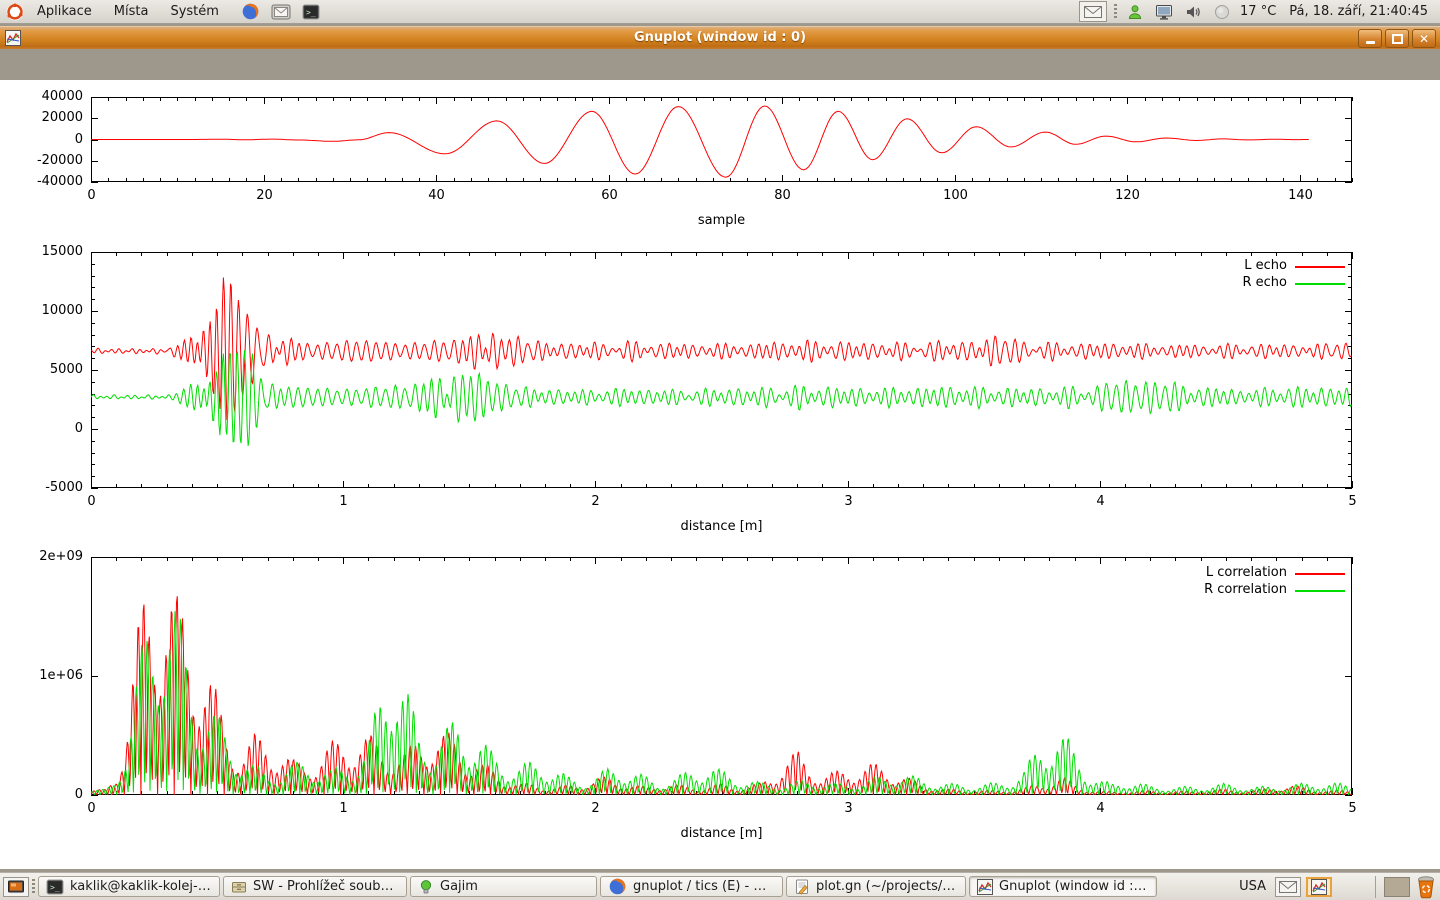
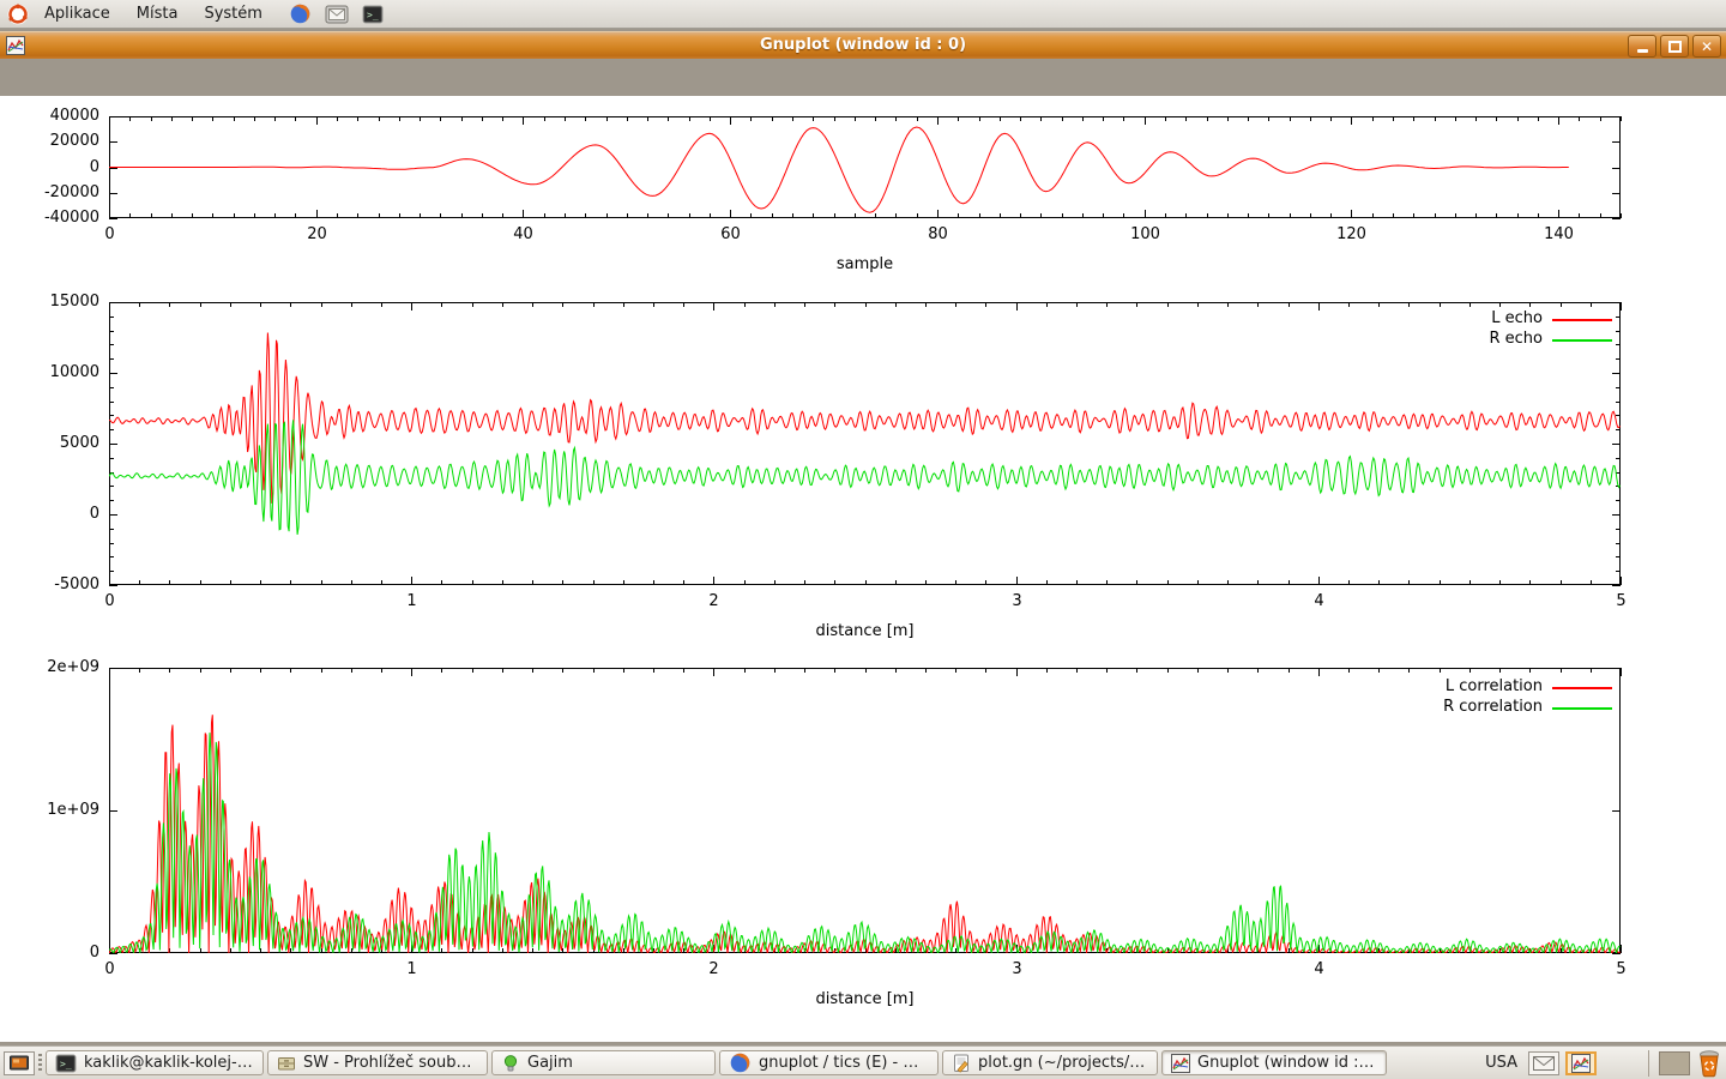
  Aplikace
  Místa
  Systém
  >_
- 17 °C
- Pá, 18. září, 21:40:45
  Gnuplot (window id : 0)
  ✕
  0
  20
  40
  60
  80
  100
  120
  140
  -40000
  -20000
  0
  20000
  40000
  sample
  0
  1
  2
  3
  4
  5
  -5000
  0
  5000
  10000
  15000
  distance [m]
  L echo
  R echo
  0
  1
  2
  3
  4
  5
  0
- 1e+06
+ 1e+09
  2e+09
  distance [m]
  L correlation
  R correlation
  >_
  kaklik@kaklik-kolej-u.
  SW - Prohlížeč souborů
  Gajim
  gnuplot / tics (E) - M...
  plot.gn (~/projects/p..
  Gnuplot (window id : 0)
  USA
